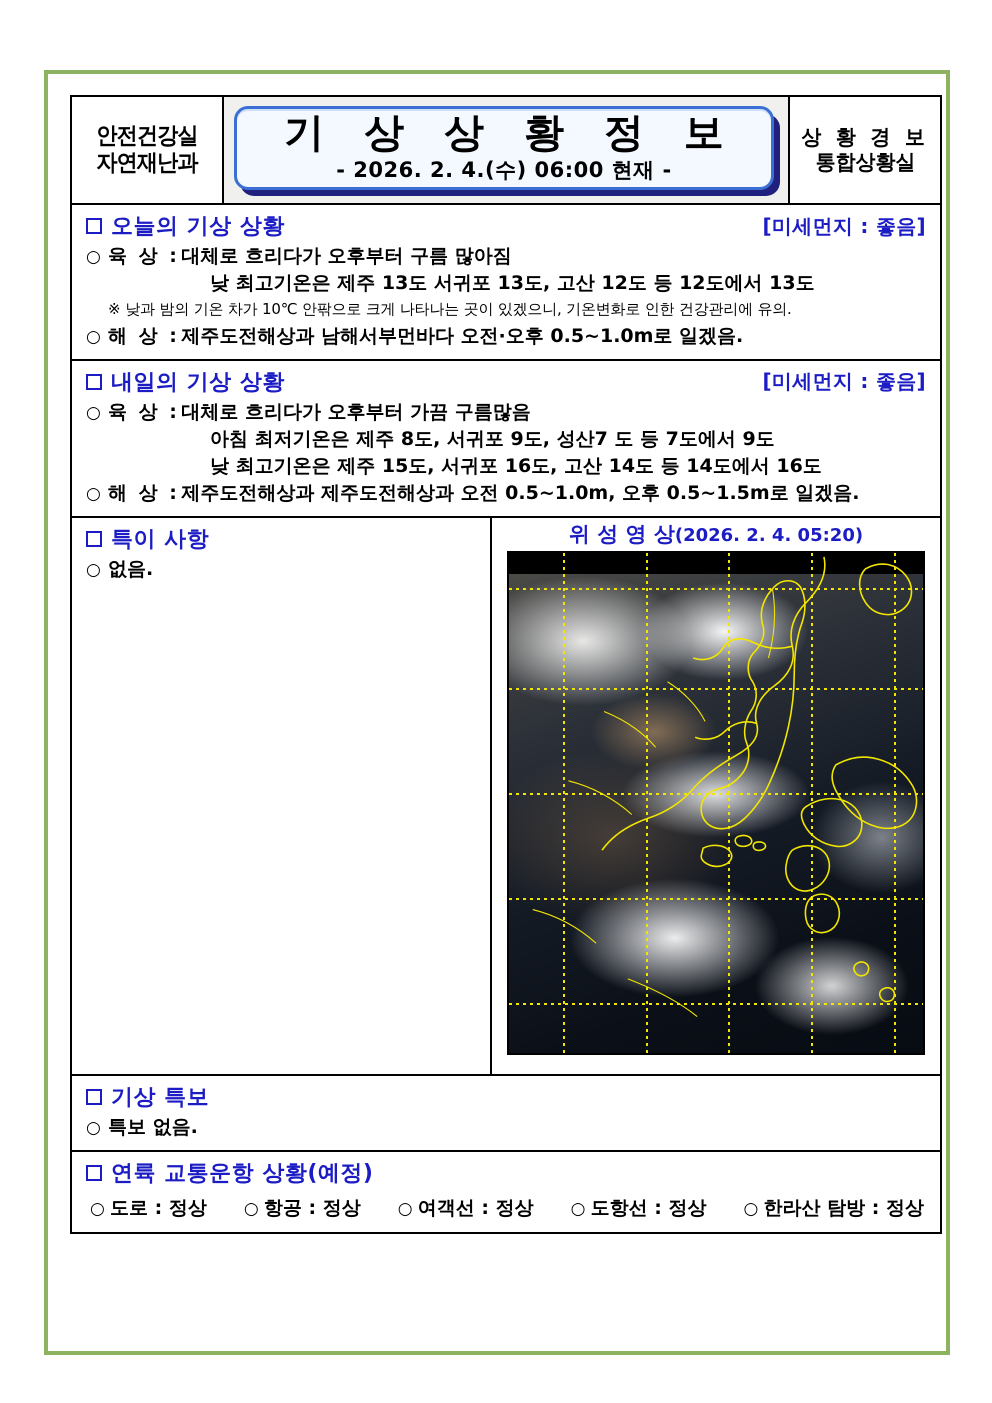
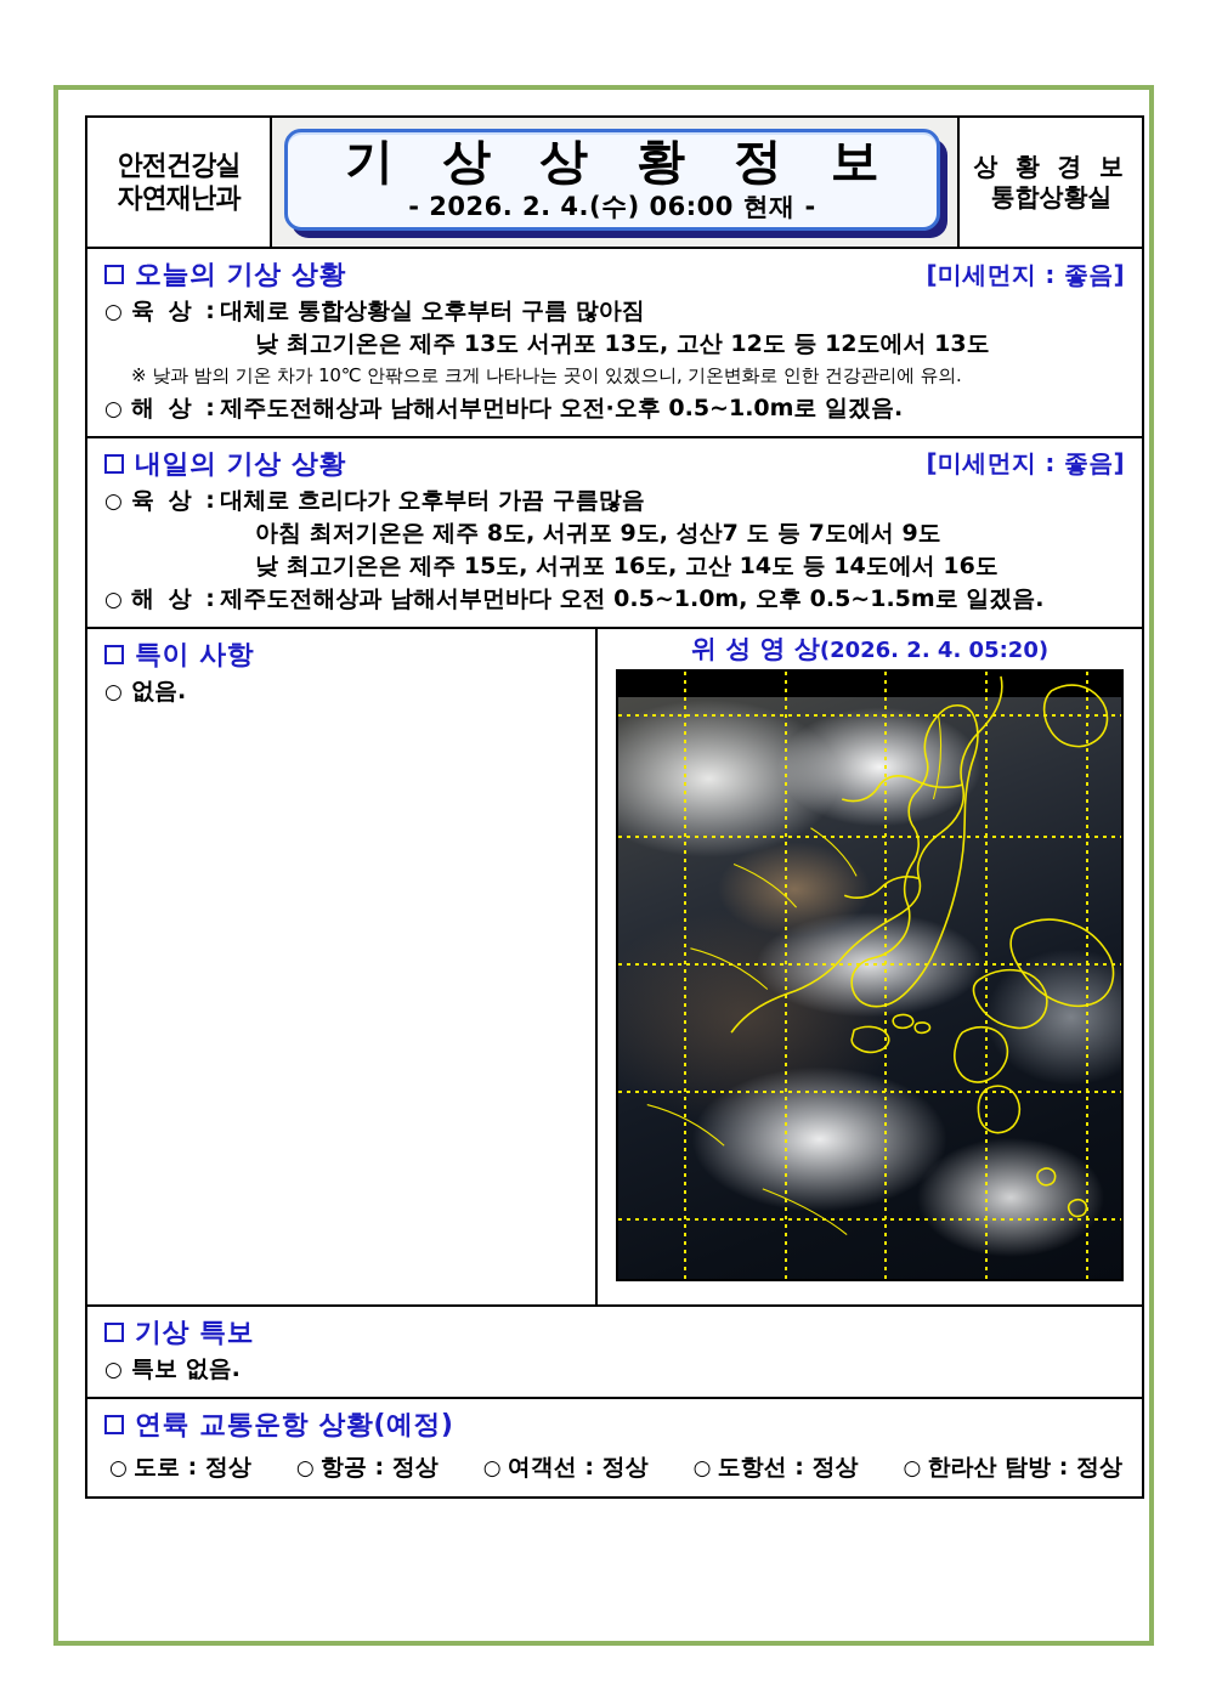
  안전건강실
  자연재난과
  기 상 상 황 정 보
  - 2026. 2. 4.(수) 06:00 현재 -
  상 황 경 보
  통합상황실
  오늘의 기상 상황
  [미세먼지 : 좋음]
  ○
  육 상 :
- 대체로 흐리다가 오후부터 구름 많아짐
+ 대체로 통합상황실 오후부터 구름 많아짐
  낮 최고기온은 제주 13도 서귀포 13도, 고산 12도 등 12도에서 13도
  ※ 낮과 밤의 기온 차가 10℃ 안팎으로 크게 나타나는 곳이 있겠으니, 기온변화로 인한 건강관리에 유의.
  ○
  해 상 :
  제주도전해상과 남해서부먼바다 오전·오후 0.5~1.0m로 일겠음.
  내일의 기상 상황
  [미세먼지 : 좋음]
  ○
  육 상 :
  대체로 흐리다가 오후부터 가끔 구름많음
  아침 최저기온은 제주 8도, 서귀포 9도, 성산7 도 등 7도에서 9도
  낮 최고기온은 제주 15도, 서귀포 16도, 고산 14도 등 14도에서 16도
  ○
  해 상 :
- 제주도전해상과 제주도전해상과 오전 0.5~1.0m, 오후 0.5~1.5m로 일겠음.
+ 제주도전해상과 남해서부먼바다 오전 0.5~1.0m, 오후 0.5~1.5m로 일겠음.
  특이 사항
  ○
  없음.
  위 성 영 상(2026. 2. 4. 05:20)
  기상 특보
  ○
  특보 없음.
  연륙 교통운항 상황(예정)
  ○
  도로 : 정상
  ○
  항공 : 정상
  ○
  여객선 : 정상
  ○
  도항선 : 정상
  ○
  한라산 탐방 : 정상
